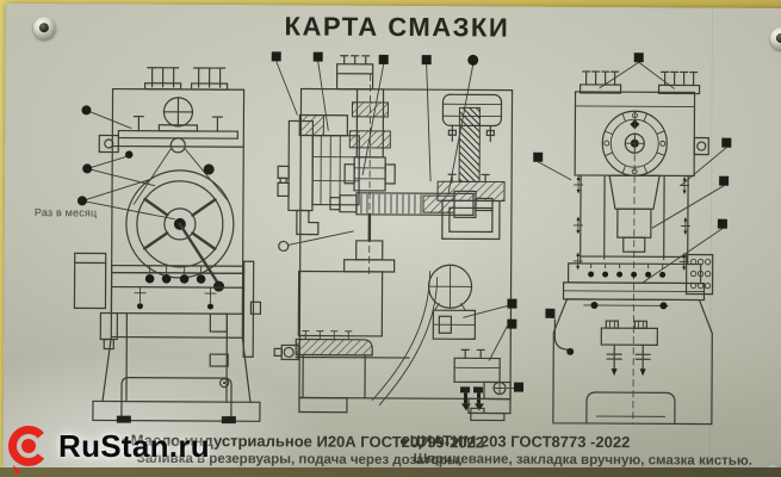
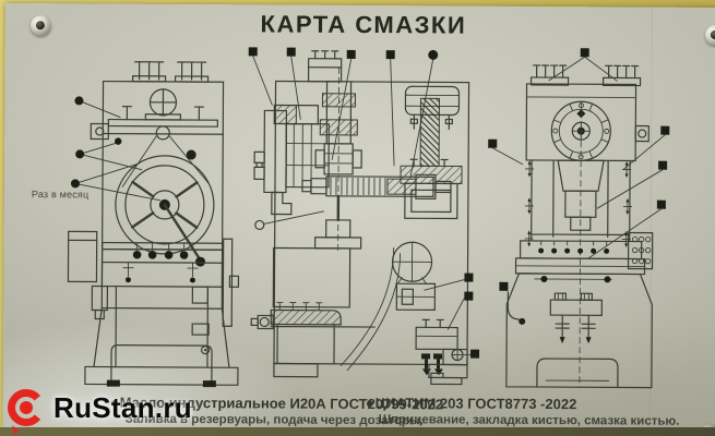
  КАРТА СМАЗКИ
  Раз в месяц
  ●Масло индустриальное И20А ГОСТ20799-2022
  Заливка в резервуары, подача через дозаторы.
  ●ЦИАТИМ 203 ГОСТ8773 -2022
- Шприцевание, закладка вручную, смазка кистью.
+ Шприцевание, закладка кистью, смазка кистью.
  RuStan.ru
